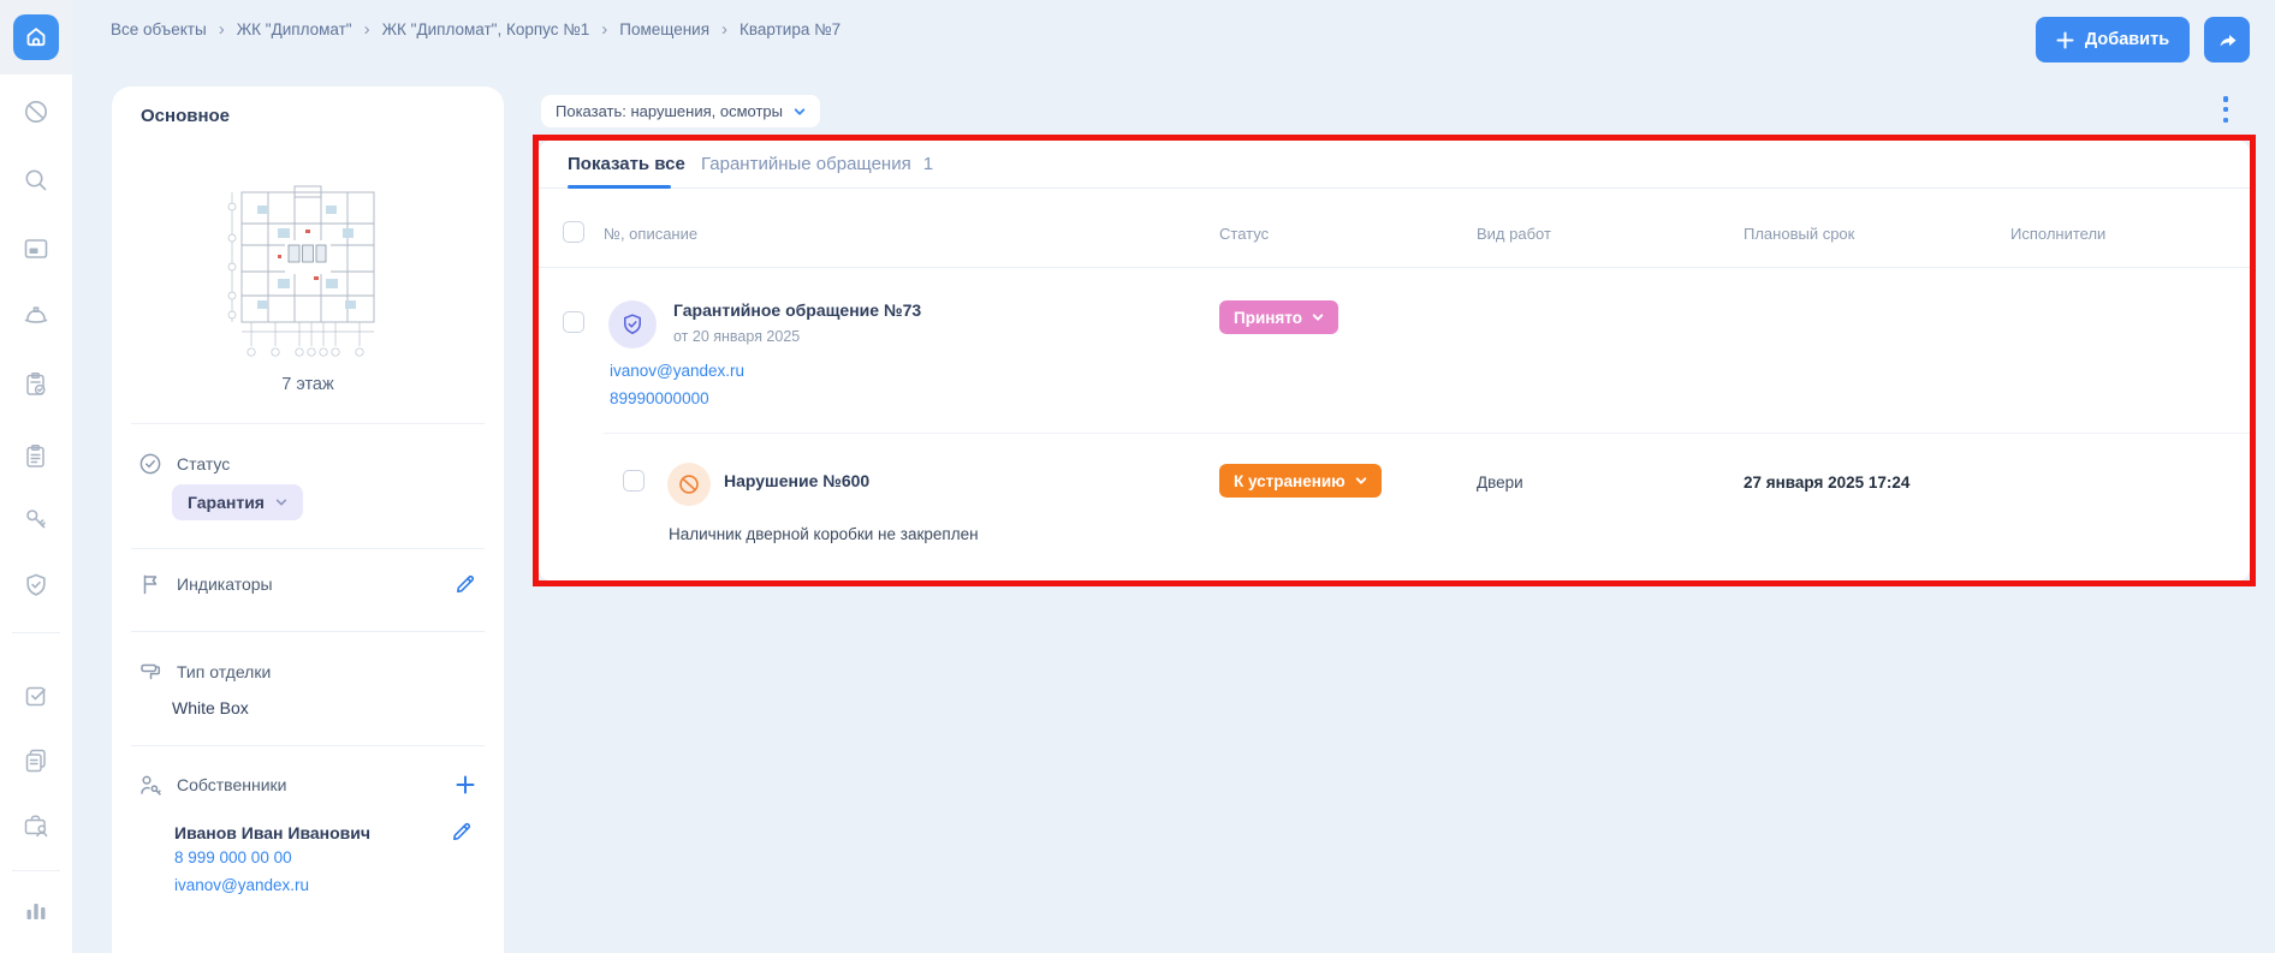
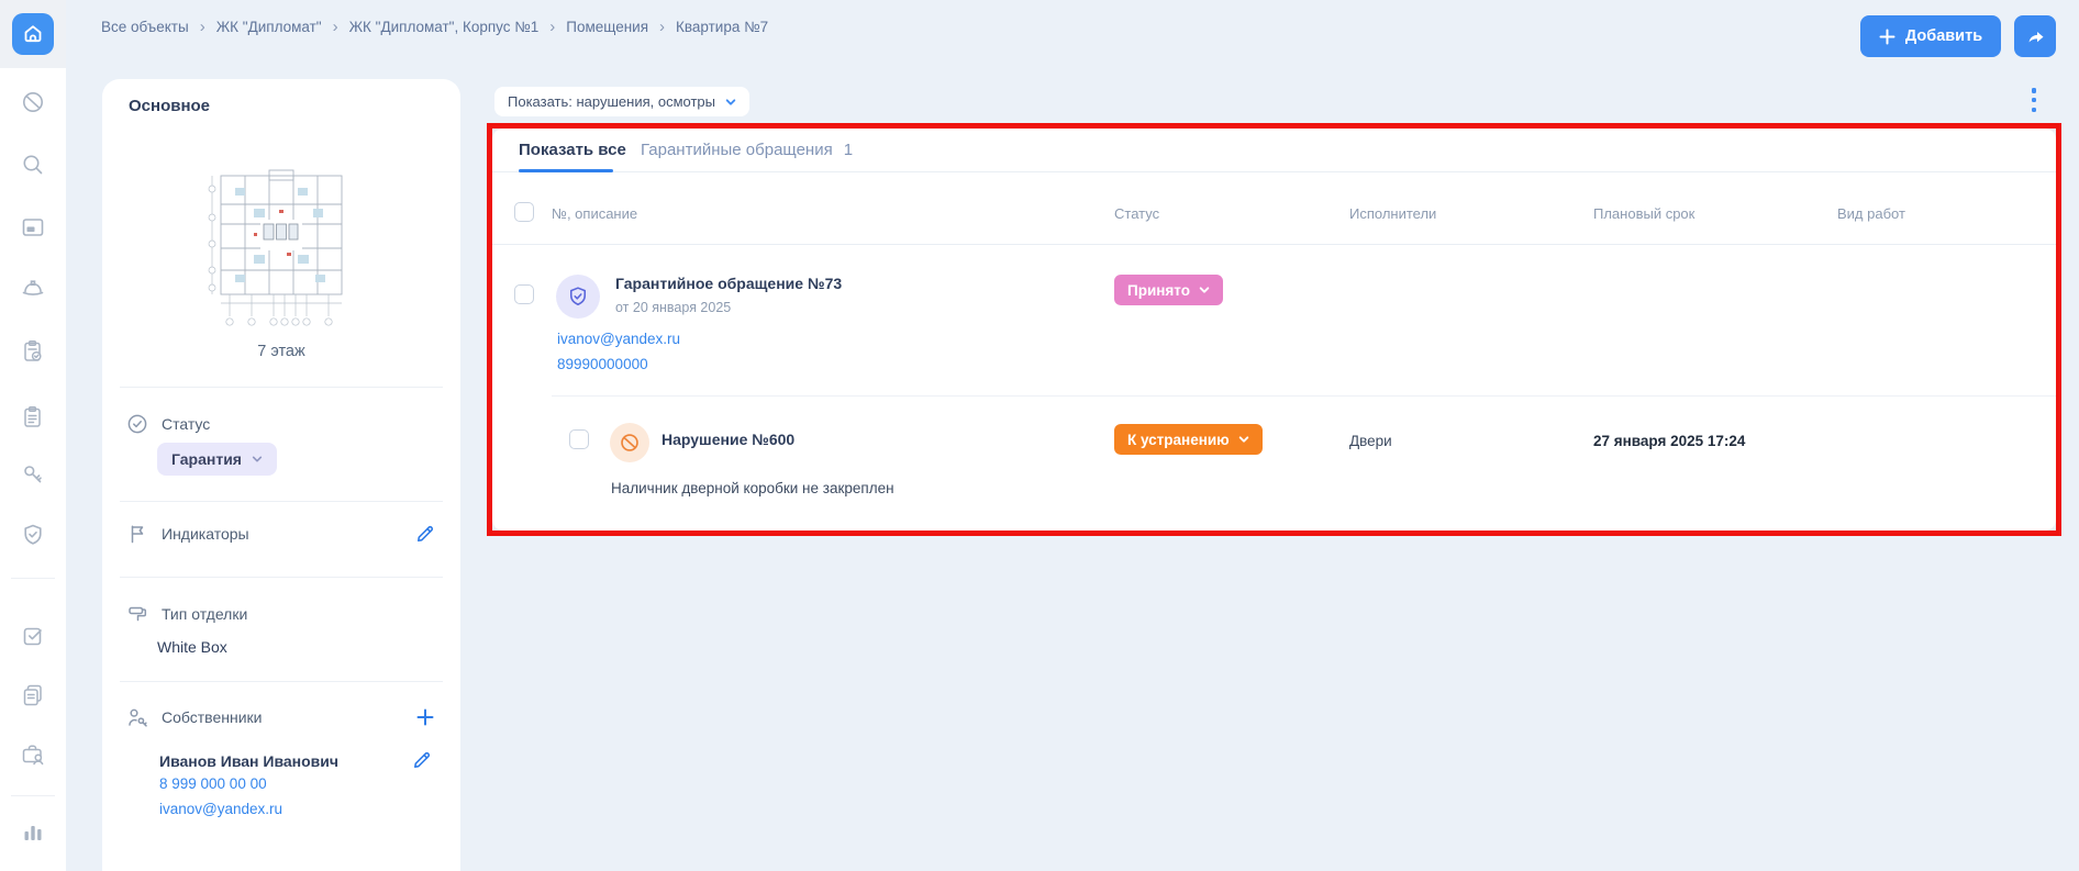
  Все объекты
  ›
  ЖК "Дипломат"
  ›
  ЖК "Дипломат", Корпус №1
  ›
  Помещения
  ›
  Квартира №7
  Добавить
  Основное
  7 этаж
  Статус
  Гарантия
  Индикаторы
  Тип отделки
  White Box
  Собственники
  Иванов Иван Иванович
  8 999 000 00 00
  ivanov@yandex.ru
  Показать: нарушения, осмотры
  Показать все
  Гарантийные обращения
  1
  №, описание
  Статус
- Вид работ
+ Исполнители
  Плановый срок
- Исполнители
+ Вид работ
  Гарантийное обращение №73
  от 20 января 2025
  ivanov@yandex.ru
  89990000000
  Принято
  Нарушение №600
  К устранению
  Двери
  27 января 2025 17:24
  Наличник дверной коробки не закреплен
